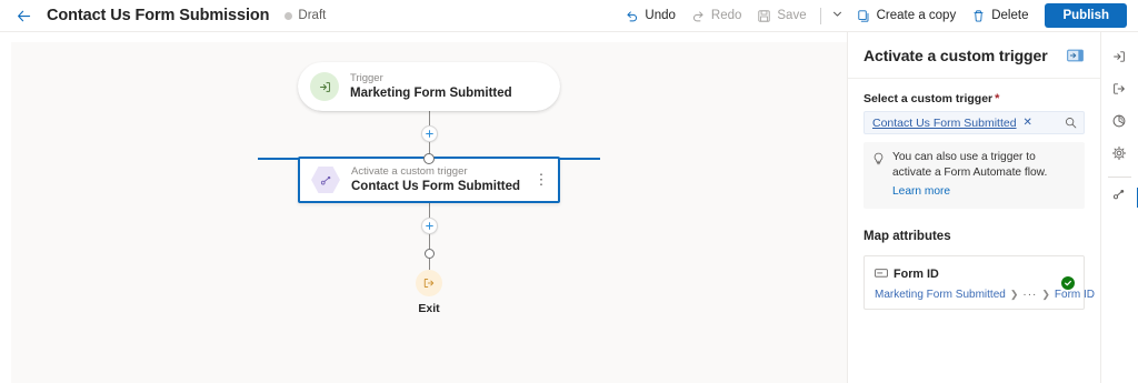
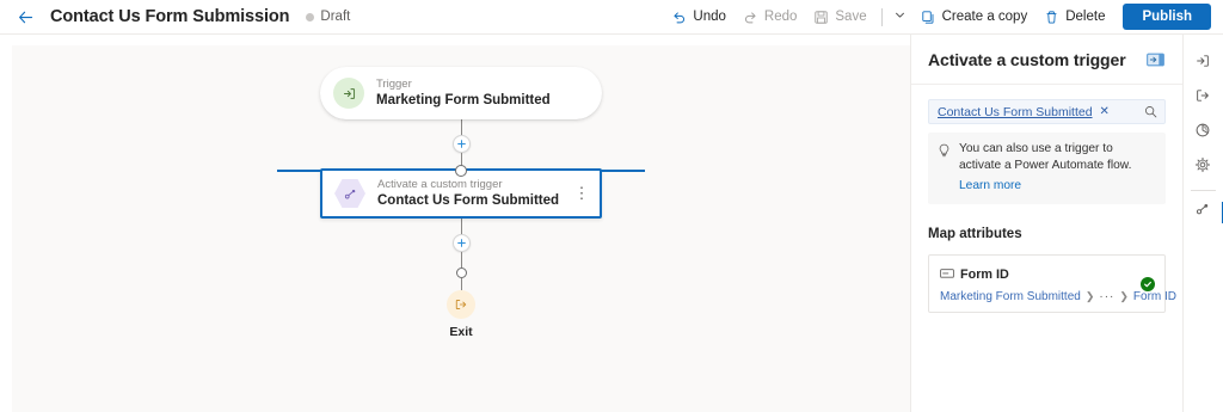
  Contact Us Form Submission
  Draft
  Undo
  Redo
  Save
  Create a copy
  Delete
  Publish
  Trigger
  Marketing Form Submitted
  Activate a custom trigger
  Contact Us Form Submitted
  ⋮
  Exit
  Activate a custom trigger
- Select a custom trigger
- *
  Contact Us Form Submitted
  ✕
- You can also use a trigger to activate a Form Automate flow.
+ You can also use a trigger to activate a Power Automate flow.
  Learn more
  Map attributes
  Form ID
  Marketing Form Submitted
  ❯
  ···
  ❯
  Form ID
